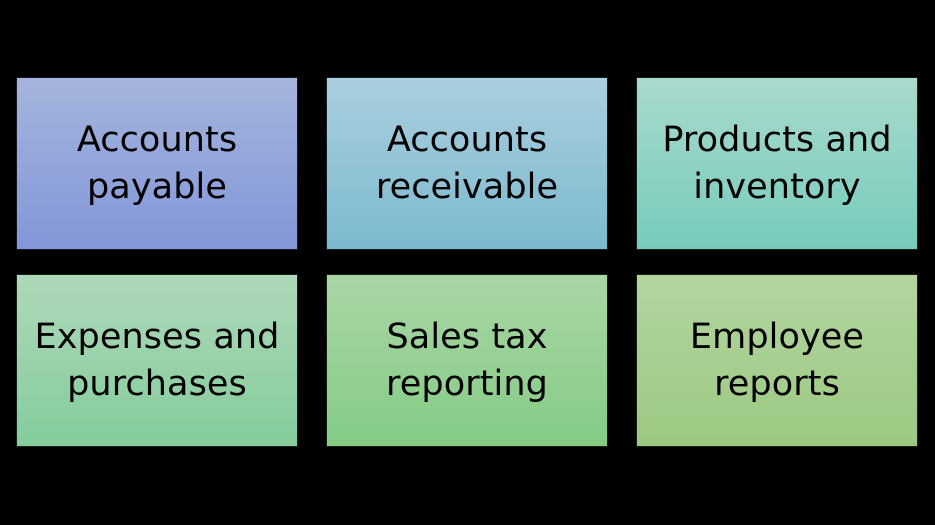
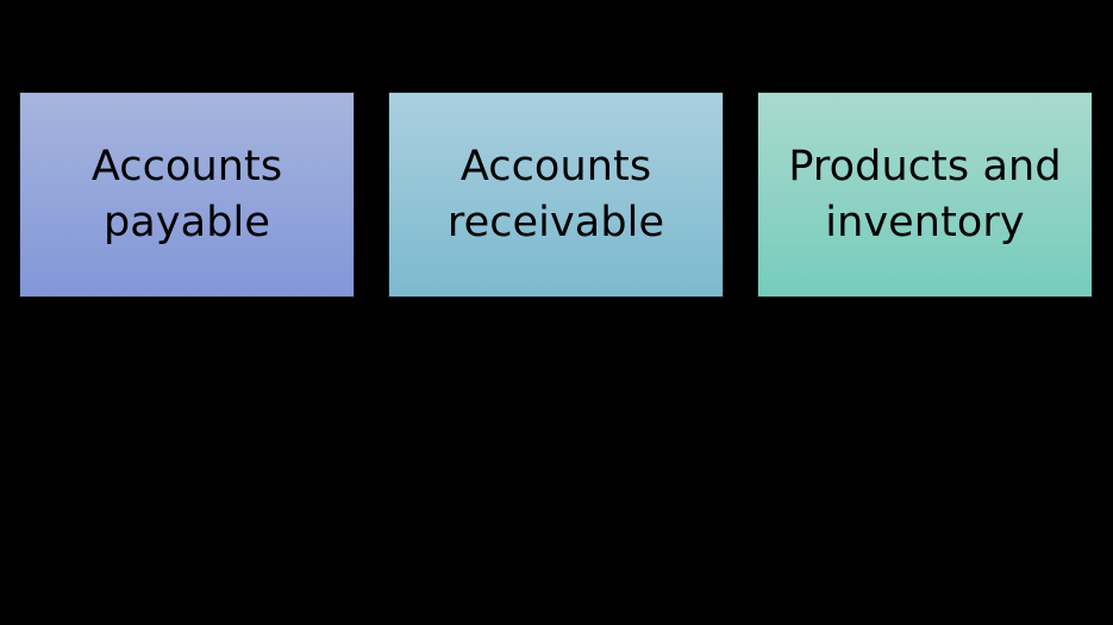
  Accounts
  payable
  Accounts
  receivable
  Products and
  inventory
- Expenses and
- purchases
- Sales tax
- reporting
- Employee
- reports
